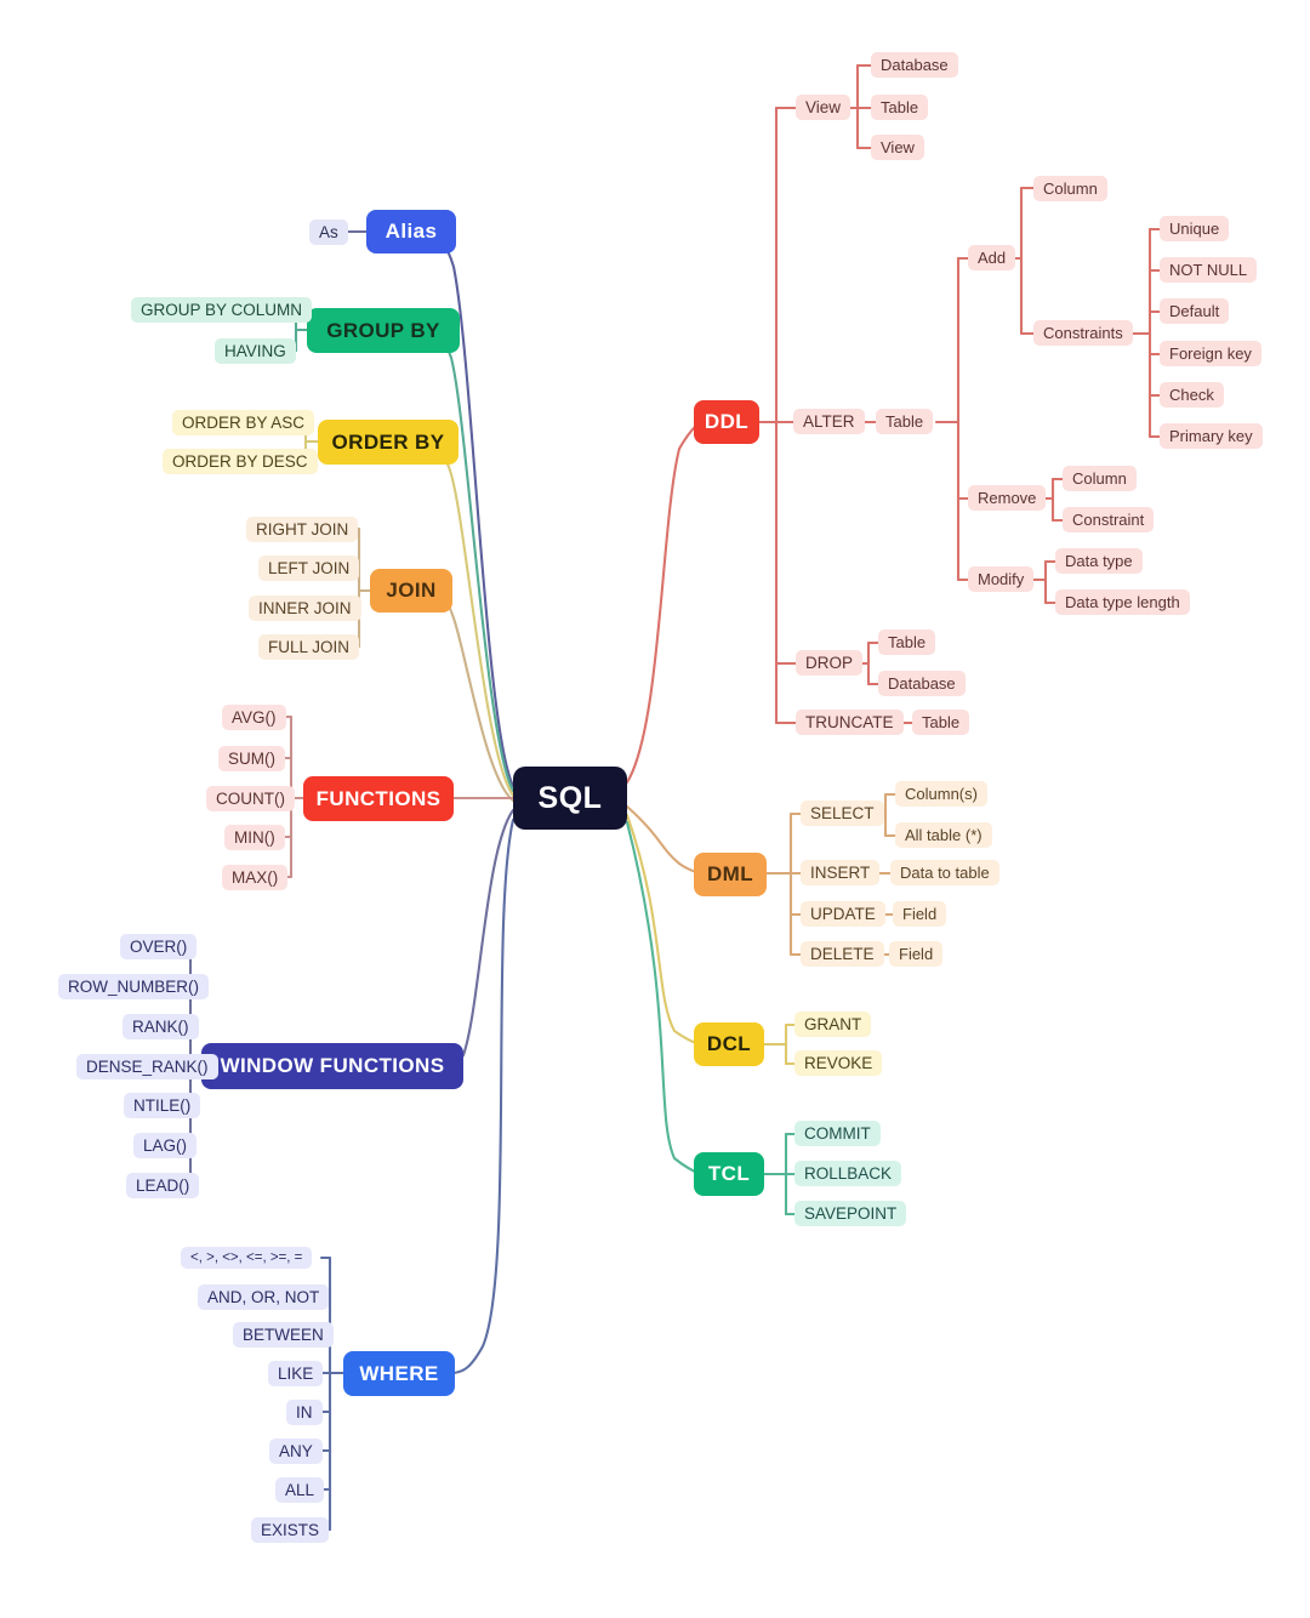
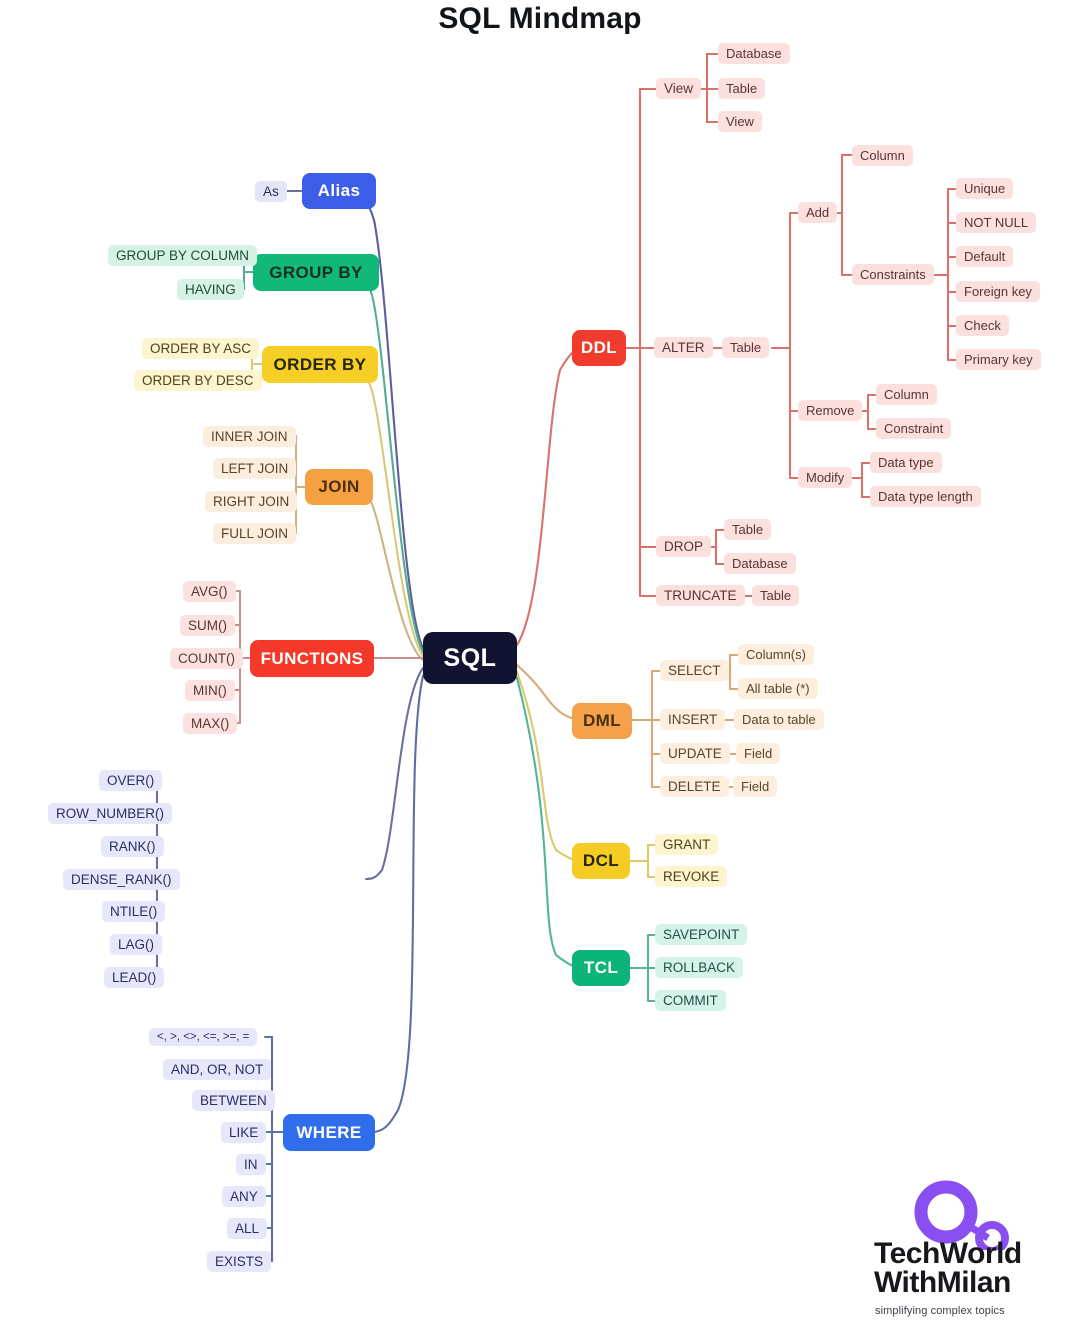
+ SQL Mindmap
  SQL
  DDL
  View
  Database
  Table
  View
  ALTER
  Table
  Add
  Column
  Constraints
  Unique
  NOT NULL
  Default
  Foreign key
  Check
  Primary key
  Remove
  Column
  Constraint
  Modify
  Data type
  Data type length
  DROP
  Table
  Database
  TRUNCATE
  Table
  DML
  SELECT
  Column(s)
  All table (*)
  INSERT
  Data to table
  UPDATE
  Field
  DELETE
  Field
  DCL
  GRANT
  REVOKE
  TCL
- COMMIT
+ SAVEPOINT
  ROLLBACK
- SAVEPOINT
+ COMMIT
  Alias
  As
  GROUP BY
  GROUP BY COLUMN
  HAVING
  ORDER BY
  ORDER BY ASC
  ORDER BY DESC
  JOIN
- RIGHT JOIN
+ INNER JOIN
  LEFT JOIN
- INNER JOIN
+ RIGHT JOIN
  FULL JOIN
  FUNCTIONS
  AVG()
  SUM()
  COUNT()
  MIN()
  MAX()
- WINDOW FUNCTIONS
  OVER()
  ROW_NUMBER()
  RANK()
  DENSE_RANK()
  NTILE()
  LAG()
  LEAD()
  WHERE
  <, >, <>, <=, >=, =
  AND, OR, NOT
  BETWEEN
  LIKE
  IN
  ANY
  ALL
  EXISTS
+ TechWorld
+ WithMilan
+ simplifying complex topics
